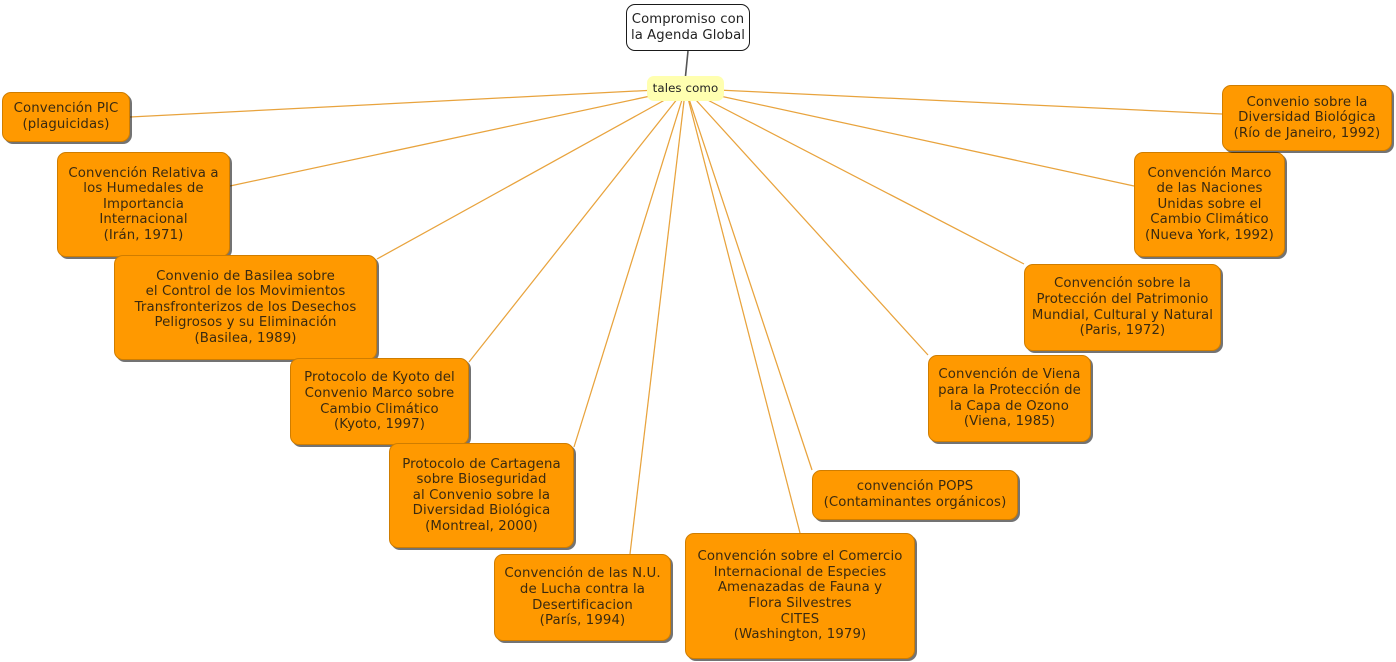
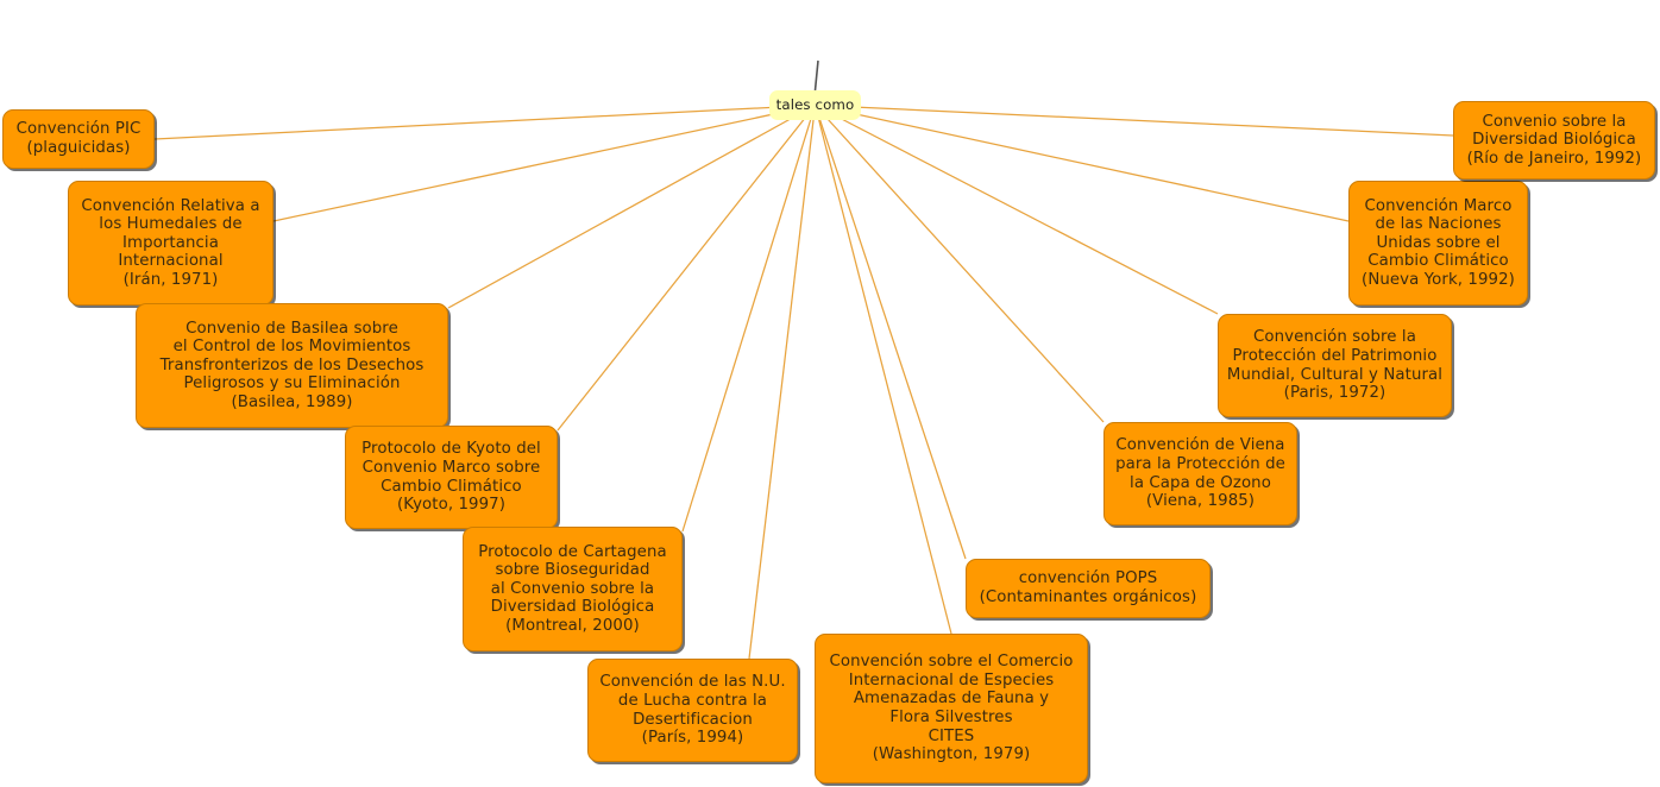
- Compromiso con
- la Agenda Global
  tales como
  Convención PIC
  (plaguicidas)
  Convención Relativa a
  los Humedales de
  Importancia
  Internacional
  (Irán, 1971)
  Convenio de Basilea sobre
  el Control de los Movimientos
  Transfronterizos de los Desechos
  Peligrosos y su Eliminación
  (Basilea, 1989)
  Protocolo de Kyoto del
  Convenio Marco sobre
  Cambio Climático
  (Kyoto, 1997)
  Protocolo de Cartagena
  sobre Bioseguridad
  al Convenio sobre la
  Diversidad Biológica
  (Montreal, 2000)
  Convención de las N.U.
  de Lucha contra la
  Desertificacion
  (París, 1994)
  Convención sobre el Comercio
  Internacional de Especies
  Amenazadas de Fauna y
  Flora Silvestres
  CITES
  (Washington, 1979)
  convención POPS
  (Contaminantes orgánicos)
  Convención de Viena
  para la Protección de
  la Capa de Ozono
  (Viena, 1985)
  Convención sobre la
  Protección del Patrimonio
  Mundial, Cultural y Natural
  (Paris, 1972)
  Convención Marco
  de las Naciones
  Unidas sobre el
  Cambio Climático
  (Nueva York, 1992)
  Convenio sobre la
  Diversidad Biológica
  (Río de Janeiro, 1992)
